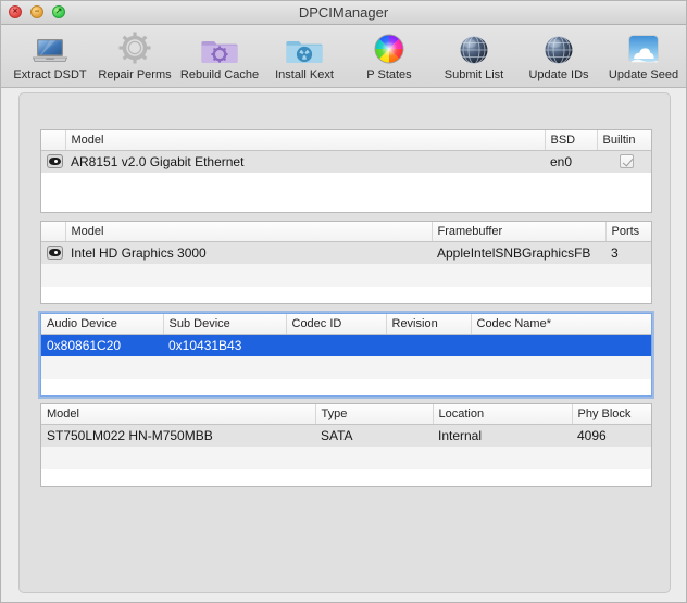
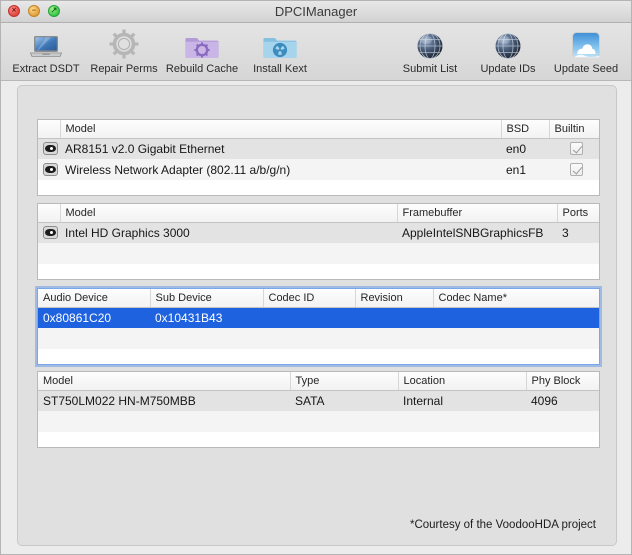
  ×
  –
  ↗
  DPCIManager
  Extract DSDT
  Repair Perms
  Rebuild Cache
  Install Kext
- P States
  Submit List
  Update IDs
  Update Seed
  	Model	BSD	Builtin
  	AR8151 v2.0 Gigabit Ethernet	en0
+ 	Wireless Network Adapter (802.11 a/b/g/n)	en1
  	Model	Framebuffer	Ports
  	Intel HD Graphics 3000	AppleIntelSNBGraphicsFB	3
  Audio Device	Sub Device	Codec ID	Revision	Codec Name*
  0x80861C20	0x10431B43
  Model	Type	Location	Phy Block
  ST750LM022 HN-M750MBB	SATA	Internal	4096
+ *Courtesy of the VoodooHDA project
